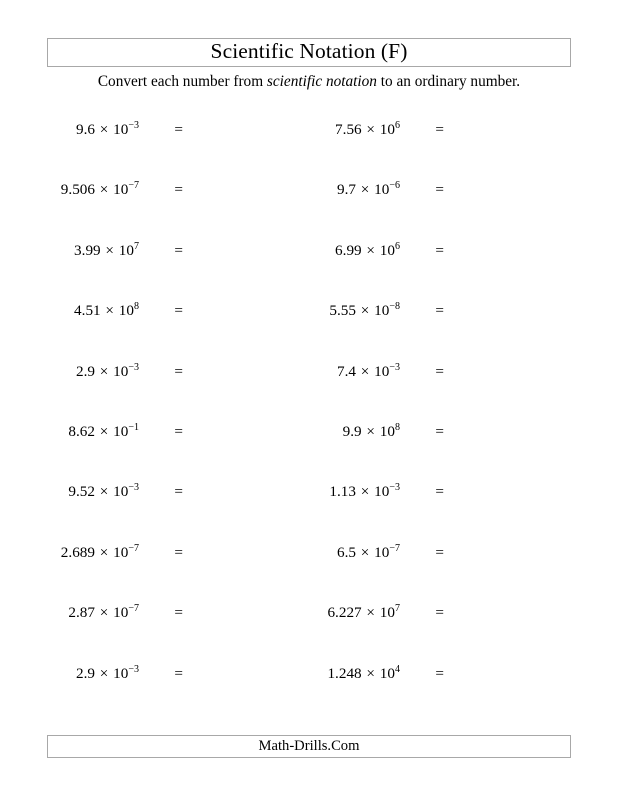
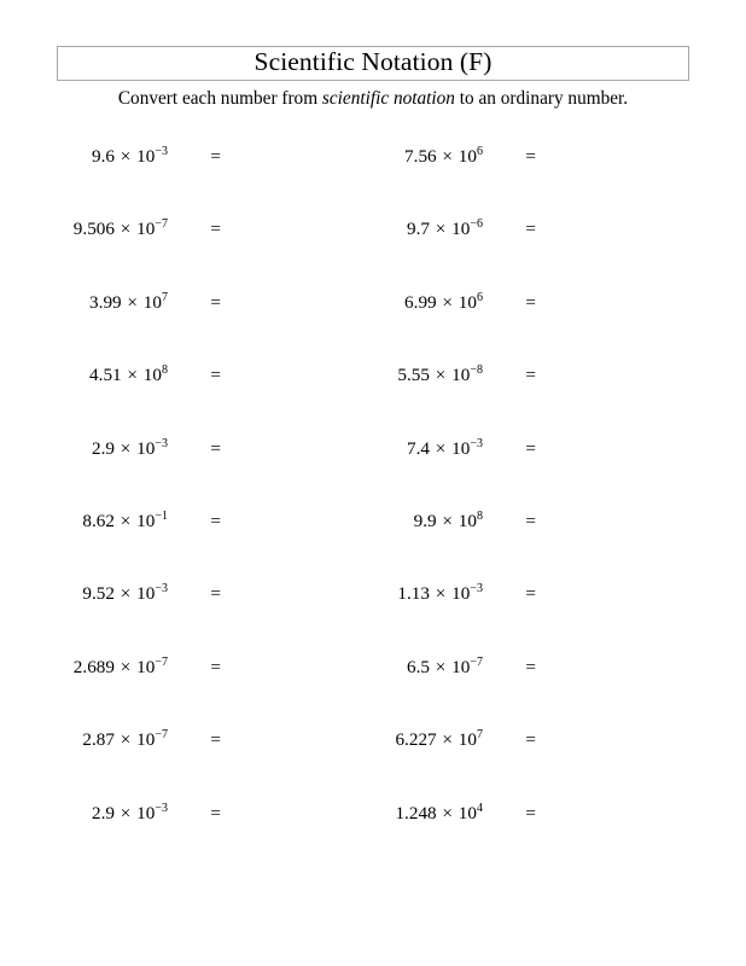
  Scientific Notation (F)
  Convert each number from scientific notation to an ordinary number.
  9.6 × 10−3
  =
  7.56 × 106
  =
  9.506 × 10−7
  =
  9.7 × 10−6
  =
  3.99 × 107
  =
  6.99 × 106
  =
  4.51 × 108
  =
  5.55 × 10−8
  =
  2.9 × 10−3
  =
  7.4 × 10−3
  =
  8.62 × 10−1
  =
  9.9 × 108
  =
  9.52 × 10−3
  =
  1.13 × 10−3
  =
  2.689 × 10−7
  =
  6.5 × 10−7
  =
  2.87 × 10−7
  =
  6.227 × 107
  =
  2.9 × 10−3
  =
  1.248 × 104
  =
- Math-Drills.Com
